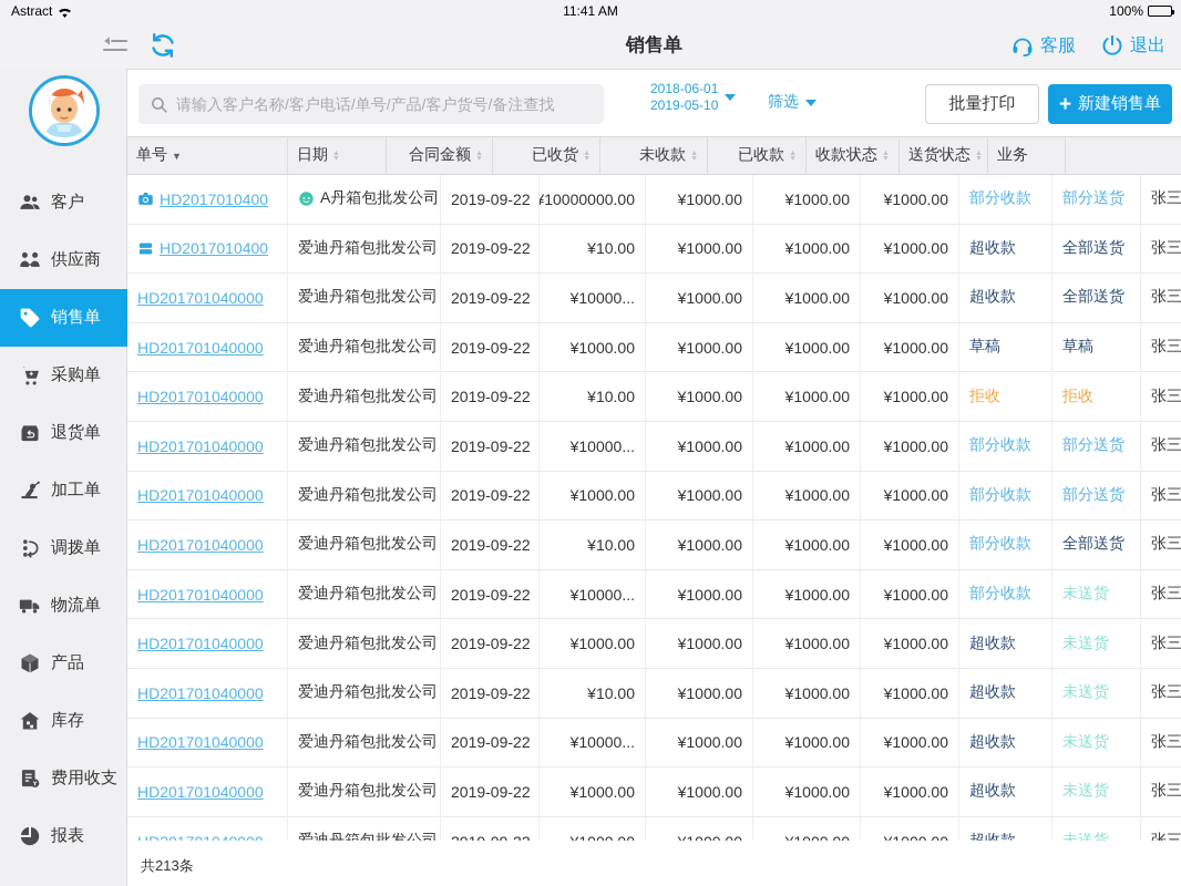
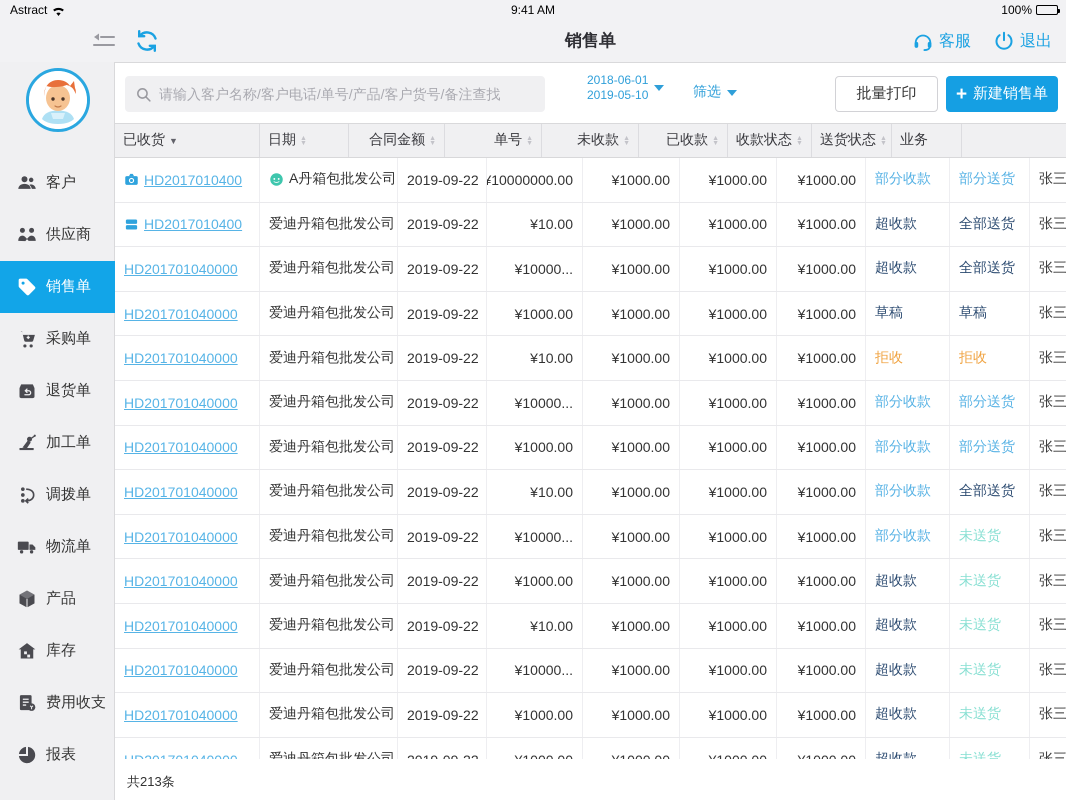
  Astract
- 11:41 AM
+ 9:41 AM
  100%
  销售单
  客服
  退出
  客户
  供应商
  销售单
  采购单
  退货单
  加工单
  调拨单
  物流单
  产品
  库存
  费用收支
  报表
  请输入客户名称/客户电话/单号/产品/客户货号/备注查找
  2018-06-01
  2019-05-10
  筛选
  批量打印
  +
  新建销售单
- 单号
+ 已收货
  ▼
  日期
  合同金额
- 已收货
+ 单号
  未收款
  已收款
  收款状态
  送货状态
  业务
  HD2017010400
  A丹箱包批发公司
  2019-09-22
  ¥10000000.00
  ¥1000.00
  ¥1000.00
  ¥1000.00
  部分收款
  部分送货
  张三
  HD2017010400
  爱迪丹箱包批发公司
  2019-09-22
  ¥10.00
  ¥1000.00
  ¥1000.00
  ¥1000.00
  超收款
  全部送货
  张三
  HD201701040000
  爱迪丹箱包批发公司
  2019-09-22
  ¥10000...
  ¥1000.00
  ¥1000.00
  ¥1000.00
  超收款
  全部送货
  张三
  HD201701040000
  爱迪丹箱包批发公司
  2019-09-22
  ¥1000.00
  ¥1000.00
  ¥1000.00
  ¥1000.00
  草稿
  草稿
  张三
  HD201701040000
  爱迪丹箱包批发公司
  2019-09-22
  ¥10.00
  ¥1000.00
  ¥1000.00
  ¥1000.00
  拒收
  拒收
  张三
  HD201701040000
  爱迪丹箱包批发公司
  2019-09-22
  ¥10000...
  ¥1000.00
  ¥1000.00
  ¥1000.00
  部分收款
  部分送货
  张三
  HD201701040000
  爱迪丹箱包批发公司
  2019-09-22
  ¥1000.00
  ¥1000.00
  ¥1000.00
  ¥1000.00
  部分收款
  部分送货
  张三
  HD201701040000
  爱迪丹箱包批发公司
  2019-09-22
  ¥10.00
  ¥1000.00
  ¥1000.00
  ¥1000.00
  部分收款
  全部送货
  张三
  HD201701040000
  爱迪丹箱包批发公司
  2019-09-22
  ¥10000...
  ¥1000.00
  ¥1000.00
  ¥1000.00
  部分收款
  未送货
  张三
  HD201701040000
  爱迪丹箱包批发公司
  2019-09-22
  ¥1000.00
  ¥1000.00
  ¥1000.00
  ¥1000.00
  超收款
  未送货
  张三
  HD201701040000
  爱迪丹箱包批发公司
  2019-09-22
  ¥10.00
  ¥1000.00
  ¥1000.00
  ¥1000.00
  超收款
  未送货
  张三
  HD201701040000
  爱迪丹箱包批发公司
  2019-09-22
  ¥10000...
  ¥1000.00
  ¥1000.00
  ¥1000.00
  超收款
  未送货
  张三
  HD201701040000
  爱迪丹箱包批发公司
  2019-09-22
  ¥1000.00
  ¥1000.00
  ¥1000.00
  ¥1000.00
  超收款
  未送货
  张三
  爱迪丹箱包批发公司
  超收款
  未送货
  张三
  共213条
